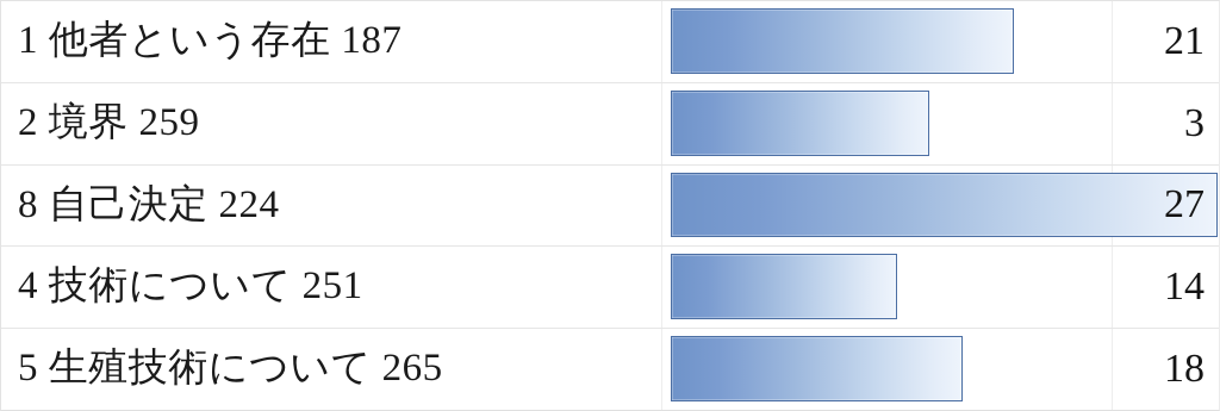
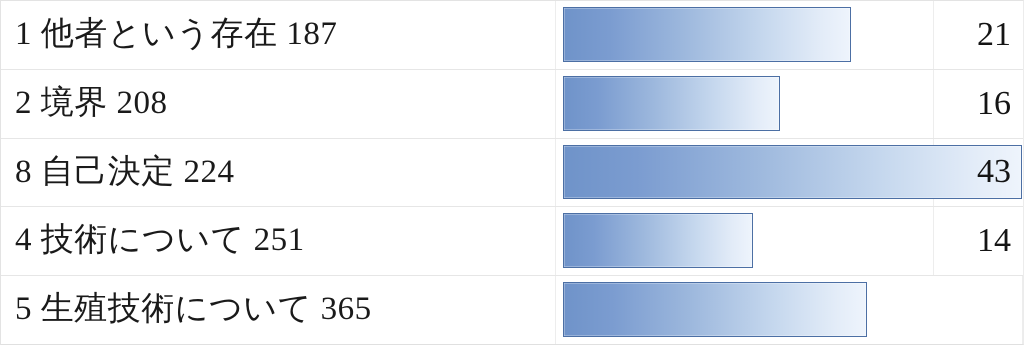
  1 他者という存在 187
  21
- 2 境界 259
+ 2 境界 208
- 3
+ 16
  8 自己決定 224
- 27
+ 43
  4 技術について 251
  14
- 5 生殖技術について 265
+ 5 生殖技術について 365
- 18
